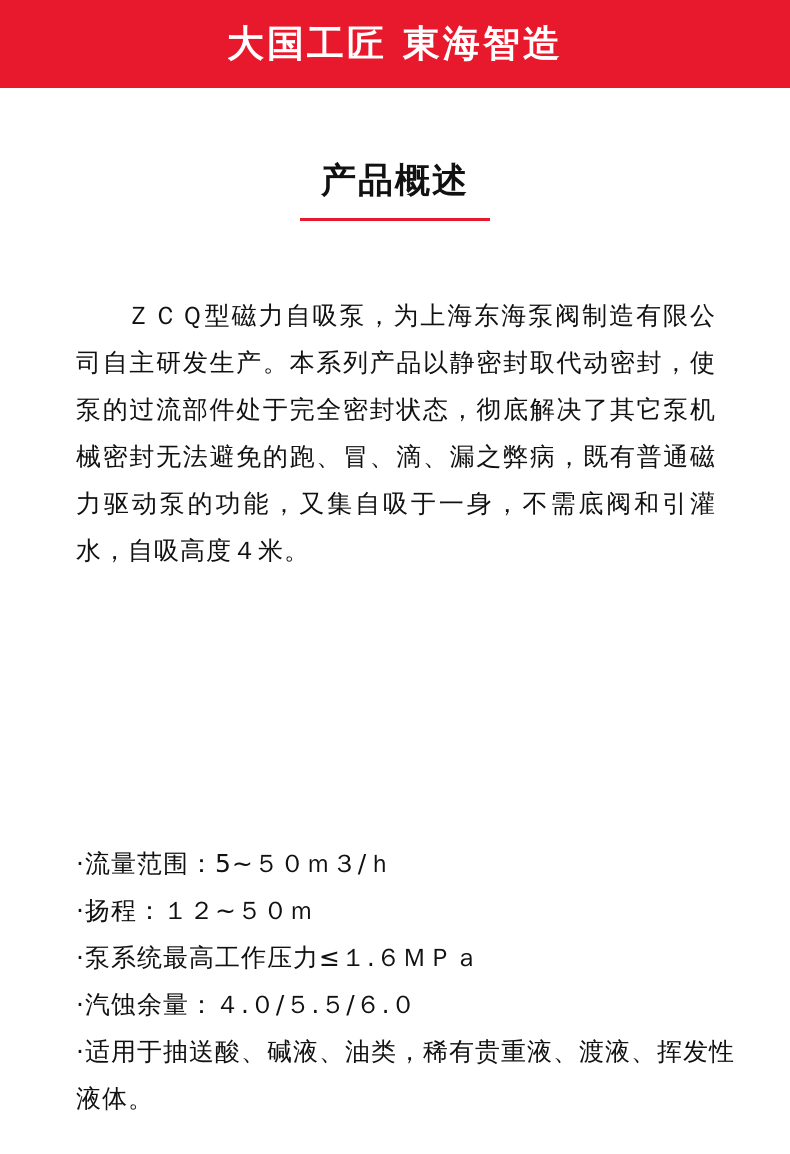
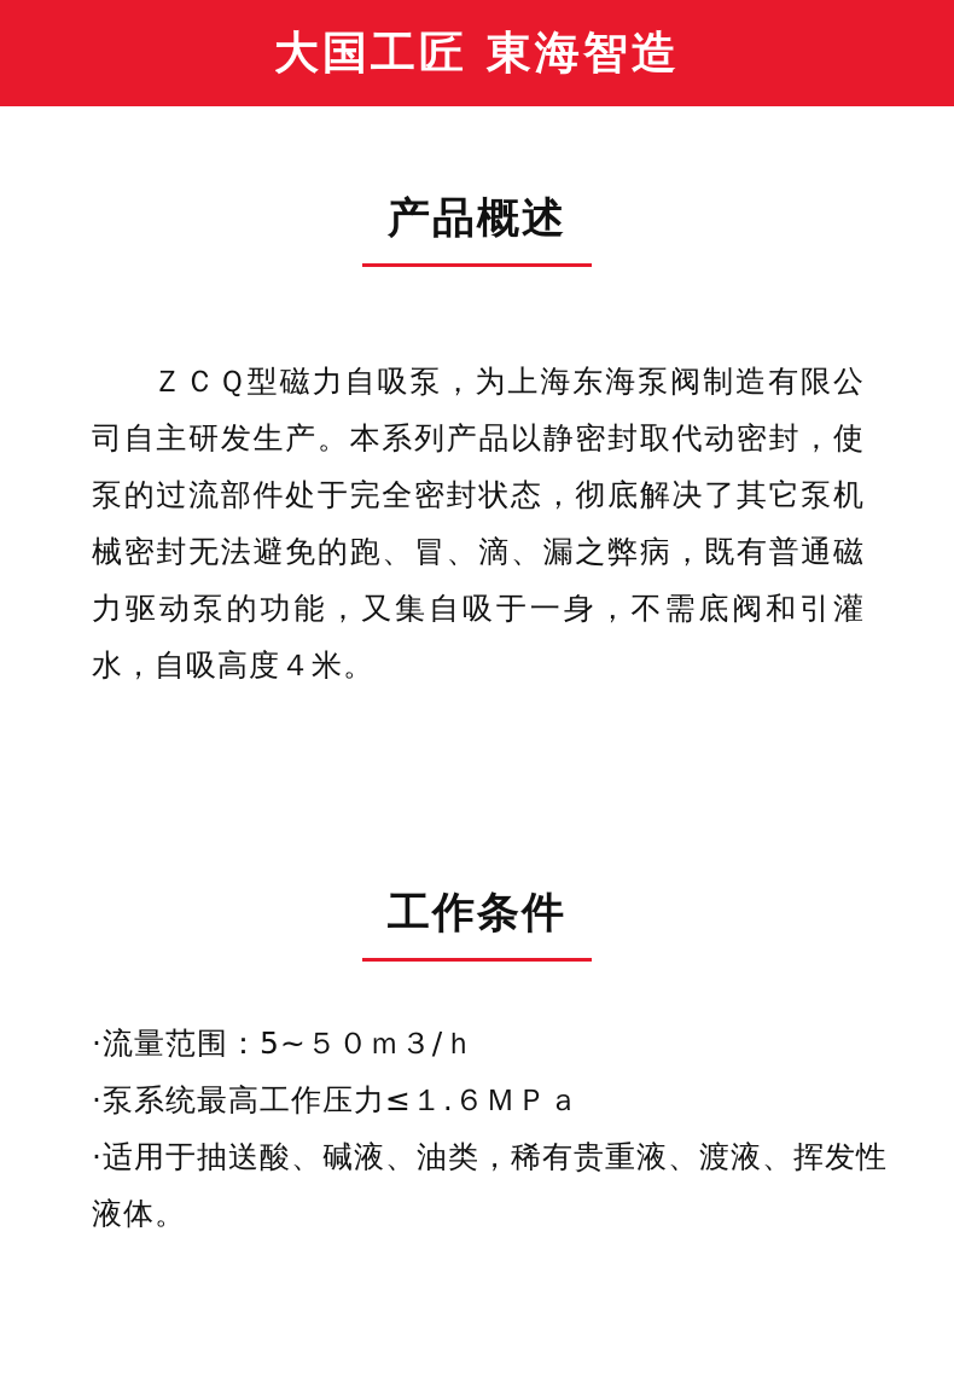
  大国工匠 東海智造
  产品概述
  ＺＣＱ型磁力自吸泵，为上海东海泵阀制造有限公司自主研发生产。本系列产品以静密封取代动密封，使泵的过流部件处于完全密封状态，彻底解决了其它泵机械密封无法避免的跑、冒、滴、漏之弊病，既有普通磁力驱动泵的功能，又集自吸于一身，不需底阀和引灌水，自吸高度４米。
+ 工作条件
  ·流量范围：5~５０ｍ３/ｈ
- ·扬程：１２~５０ｍ
  ·泵系统最高工作压力≤１.６ＭＰａ
- ·汽蚀余量：４.０/５.５/６.０
  ·适用于抽送酸、碱液、油类，稀有贵重液、渡液、挥发性液体。
